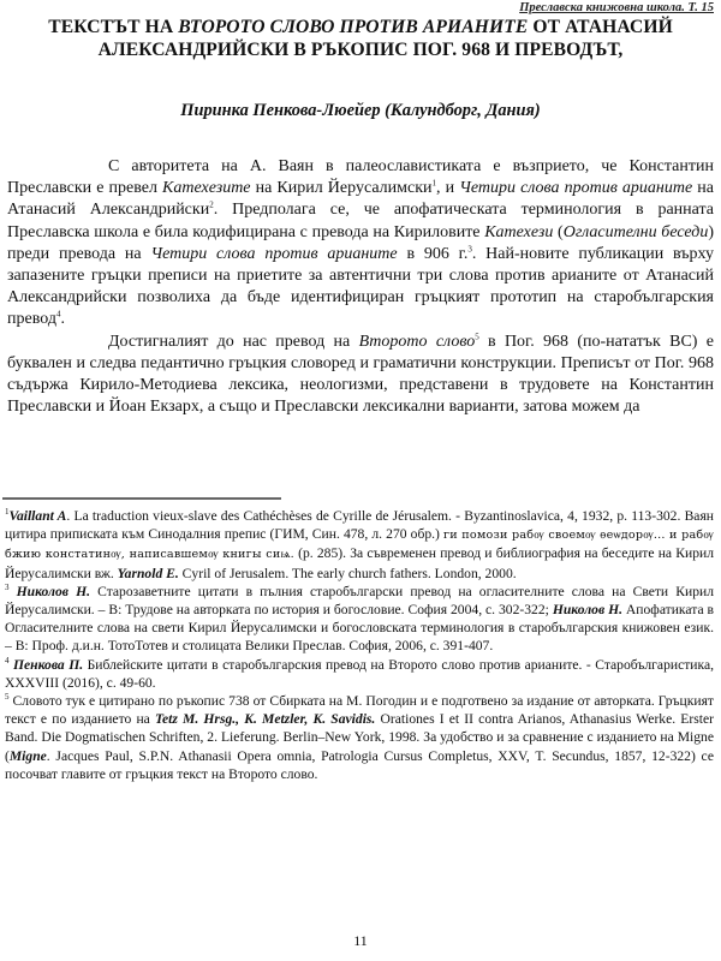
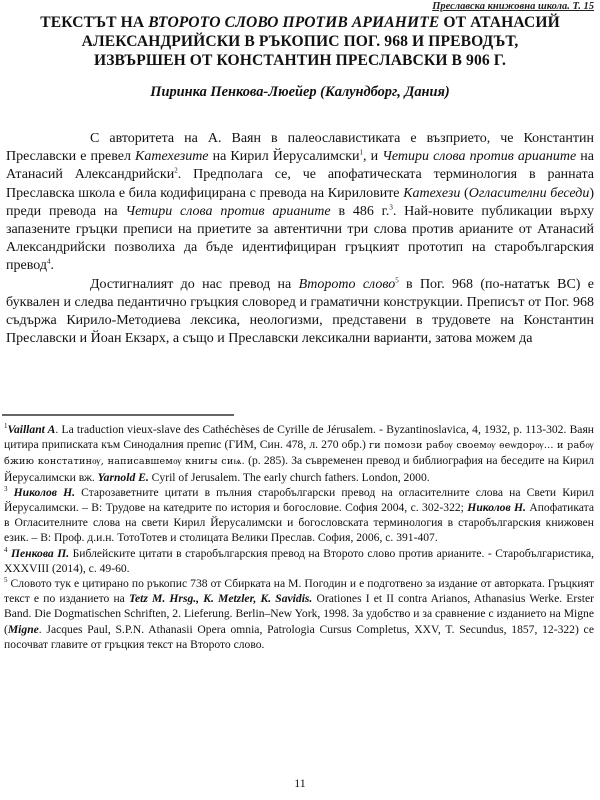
  Преславска книжовна школа. Т. 15
  ТЕКСТЪТ НА ВТОРОТО СЛОВО ПРОТИВ АРИАНИТЕ ОТ АТАНАСИЙ
  АЛЕКСАНДРИЙСКИ В РЪКОПИС ПОГ. 968 И ПРЕВОДЪТ,
+ ИЗВЪРШЕН ОТ КОНСТАНТИН ПРЕСЛАВСКИ В 906 Г.
  Пиринка Пенкова-Люейер (Калундборг, Дания)
- С авторитета на А. Ваян в палеославистиката е възприето, че Константин Преславски е превел Катехезите на Кирил Йерусалимски1, и Четири слова против арианите на Атанасий Александрийски2. Предполага се, че апофатическата терминология в ранната Преславска школа е била кодифицирана с превода на Кириловите Катехези (Огласителни беседи) преди превода на Четири слова против арианите в 906 г.3. Най-новите публикации върху запазените гръцки преписи на приетите за автентични три слова против арианите от Атанасий Александрийски позволиха да бъде идентифициран гръцкият прототип на старобългарския превод4.
+ С авторитета на А. Ваян в палеославистиката е възприето, че Константин Преславски е превел Катехезите на Кирил Йерусалимски1, и Четири слова против арианите на Атанасий Александрийски2. Предполага се, че апофатическата терминология в ранната Преславска школа е била кодифицирана с превода на Кириловите Катехези (Огласителни беседи) преди превода на Четири слова против арианите в 486 г.3. Най-новите публикации върху запазените гръцки преписи на приетите за автентични три слова против арианите от Атанасий Александрийски позволиха да бъде идентифициран гръцкият прототип на старобългарския превод4.
  Достигналият до нас превод на Второто слово5 в Пог. 968 (по-нататък ВС) е буквален и следва педантично гръцкия словоред и граматични конструкции. Преписът от Пог. 968 съдържа Кирило-Методиева лексика, неологизми, представени в трудовете на Константин Преславски и Йоан Екзарх, а също и Преславски лексикални варианти, затова можем да
  1Vaillant A. La traduction vieux-slave des Cathéchèses de Cyrille de Jérusalem. - Byzantinoslavica, 4, 1932, p. 113-302. Ваян цитира приписката към Синодалния препис (ГИМ, Син. 478, л. 270 обр.) ги помози рабѹ своемѹ ѳеѡдорѹ... и рабѹ бжию констатинѹ, написавшемѹ книгы сиѩ. (p. 285). За съвременен превод и библиография на беседите на Кирил Йерусалимски вж. Yarnold E. Cyril of Jerusalem. The early church fathers. London, 2000.
- 3 Николов Н. Старозаветните цитати в пълния старобългарски превод на огласителните слова на Свети Кирил Йерусалимски. – В: Трудове на авторката по история и богословие. София 2004, с. 302-322; Николов Н. Апофатиката в Огласителните слова на свети Кирил Йерусалимски и богословската терминология в старобългарския книжовен език. – В: Проф. д.и.н. ТотоТотев и столицата Велики Преслав. София, 2006, с. 391-407.
+ 3 Николов Н. Старозаветните цитати в пълния старобългарски превод на огласителните слова на Свети Кирил Йерусалимски. – В: Трудове на катедрите по история и богословие. София 2004, с. 302-322; Николов Н. Апофатиката в Огласителните слова на свети Кирил Йерусалимски и богословската терминология в старобългарския книжовен език. – В: Проф. д.и.н. ТотоТотев и столицата Велики Преслав. София, 2006, с. 391-407.
- 4 Пенкова П. Библейските цитати в старобългарския превод на Второто слово против арианите. - Старобългаристика, XXXVIII (2016), с. 49-60.
+ 4 Пенкова П. Библейските цитати в старобългарския превод на Второто слово против арианите. - Старобългаристика, XXXVIII (2014), с. 49-60.
  5 Словото тук е цитирано по ръкопис 738 от Сбирката на М. Погодин и е подготвено за издание от авторката. Гръцкият текст е по изданието на Tetz M. Hrsg., K. Metzler, K. Savidis. Orationes I et II contra Arianos, Athanasius Werke. Erster Band. Die Dogmatischen Schriften, 2. Lieferung. Berlin–New York, 1998. За удобство и за сравнение с изданието на Migne (Migne. Jacques Paul, S.P.N. Athanasii Opera omnia, Patrologia Cursus Completus, XXV, T. Secundus, 1857, 12-322) се посочват главите от гръцкия текст на Второто слово.
  11
